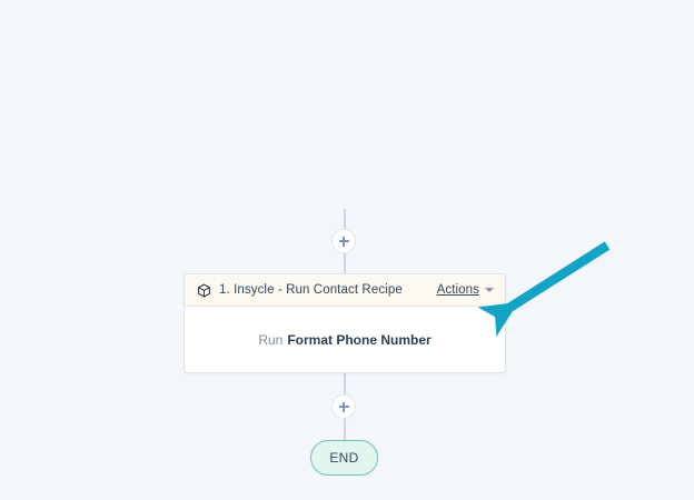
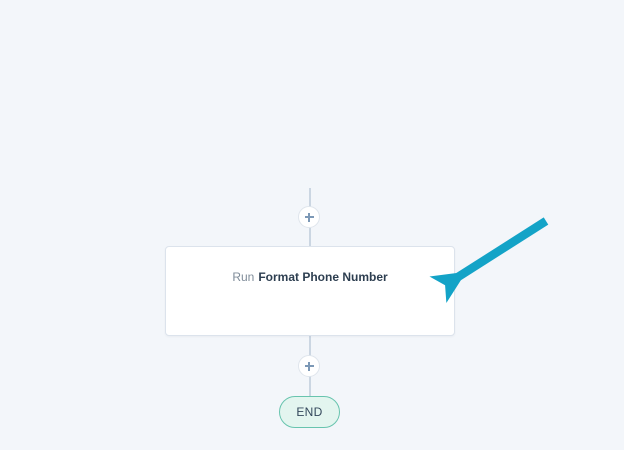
- 1. Insycle - Run Contact Recipe
- Actions
  Run
  Format Phone Number
  END
